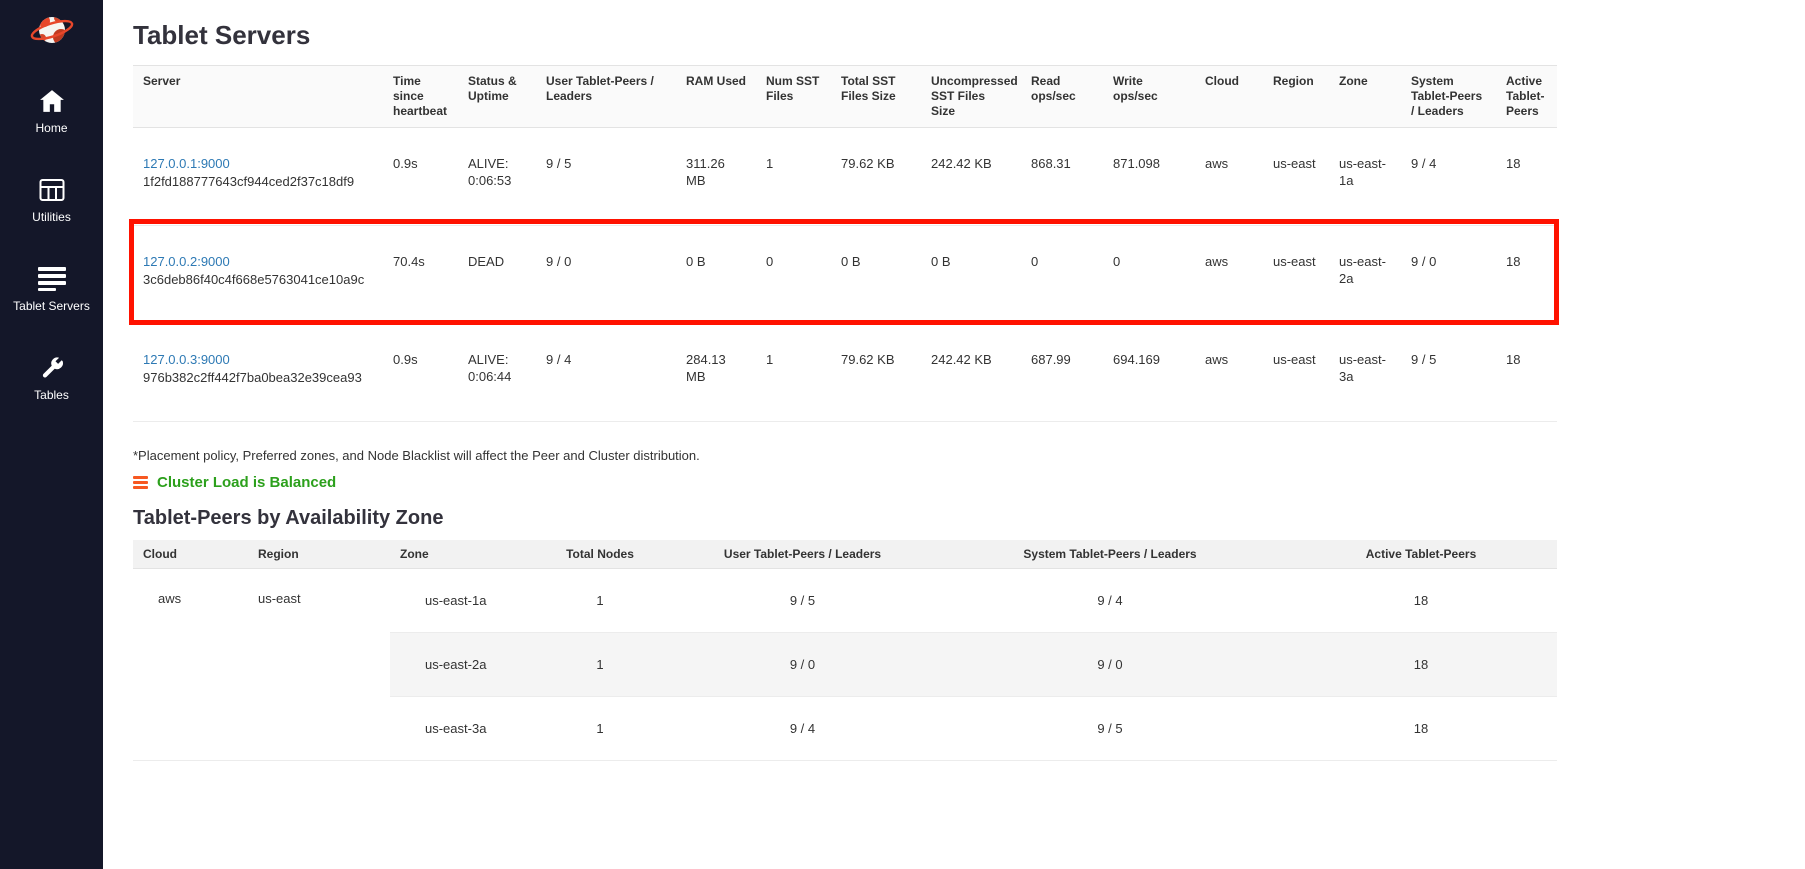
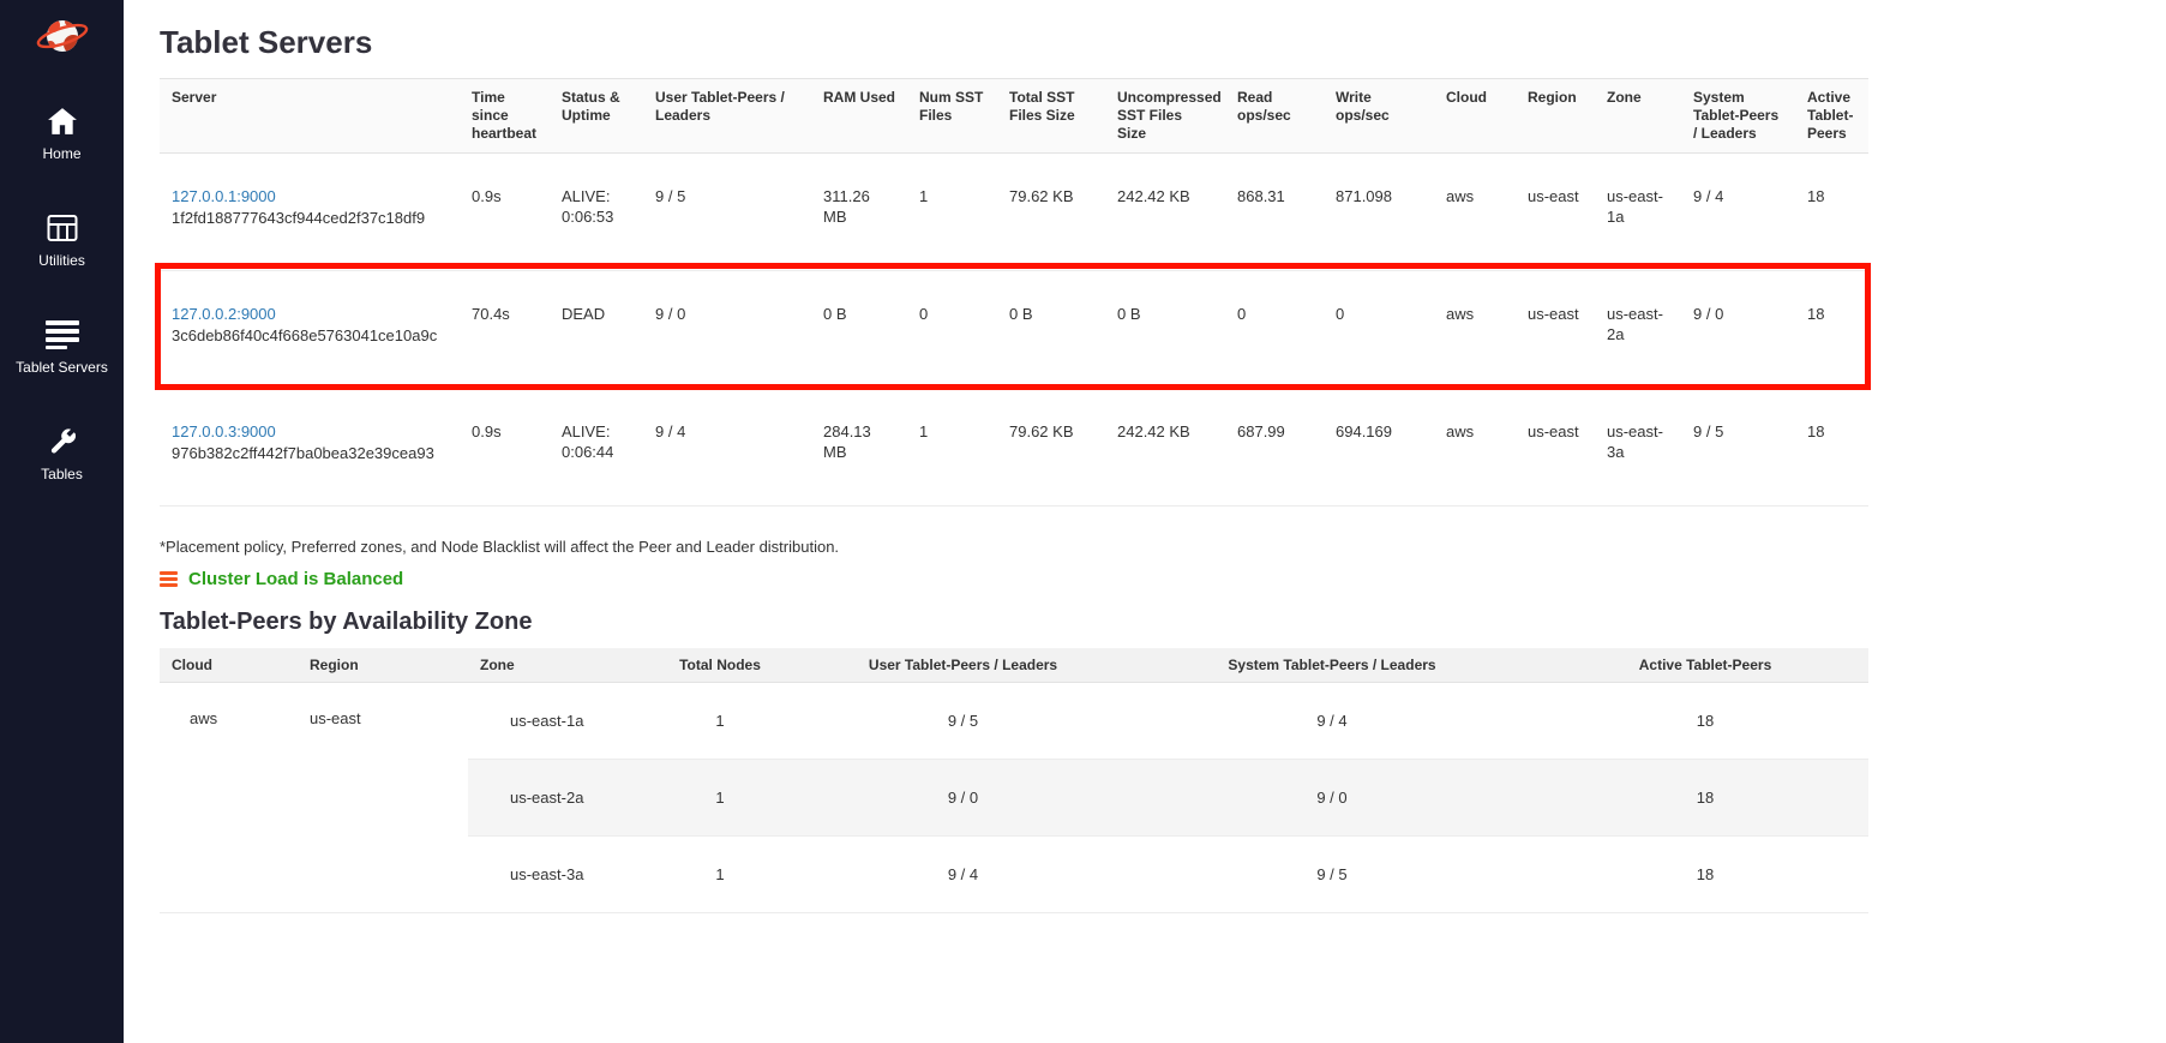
  Home
  Utilities
  Tablet Servers
  Tables
  Tablet Servers
  Server	Time since heartbeat	Status & Uptime	User Tablet-Peers / Leaders	RAM Used	Num SST Files	Total SST Files Size	Uncompressed SST Files Size	Read ops/sec	Write ops/sec	Cloud	Region	Zone	System Tablet-Peers / Leaders	Active Tablet-Peers
  127.0.0.1:9000 1f2fd188777643cf944ced2f37c18df9	0.9s	ALIVE: 0:06:53	9 / 5	311.26 MB	1	79.62 KB	242.42 KB	868.31	871.098	aws	us-east	us-east-1a	9 / 4	18
  127.0.0.2:9000 3c6deb86f40c4f668e5763041ce10a9c	70.4s	DEAD	9 / 0	0 B	0	0 B	0 B	0	0	aws	us-east	us-east-2a	9 / 0	18
  127.0.0.3:9000 976b382c2ff442f7ba0bea32e39cea93	0.9s	ALIVE: 0:06:44	9 / 4	284.13 MB	1	79.62 KB	242.42 KB	687.99	694.169	aws	us-east	us-east-3a	9 / 5	18
- *Placement policy, Preferred zones, and Node Blacklist will affect the Peer and Cluster distribution.
+ *Placement policy, Preferred zones, and Node Blacklist will affect the Peer and Leader distribution.
  Cluster Load is Balanced
  Tablet-Peers by Availability Zone
  Cloud	Region	Zone	Total Nodes	User Tablet-Peers / Leaders	System Tablet-Peers / Leaders	Active Tablet-Peers
  aws	us-east	us-east-1a	1	9 / 5	9 / 4	18
  us-east-2a	1	9 / 0	9 / 0	18
  us-east-3a	1	9 / 4	9 / 5	18
